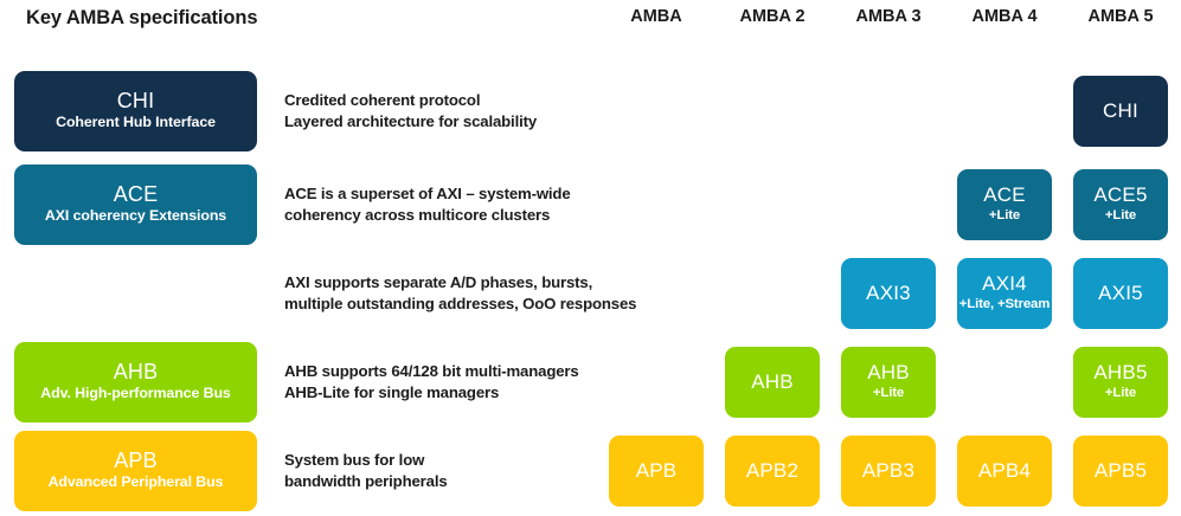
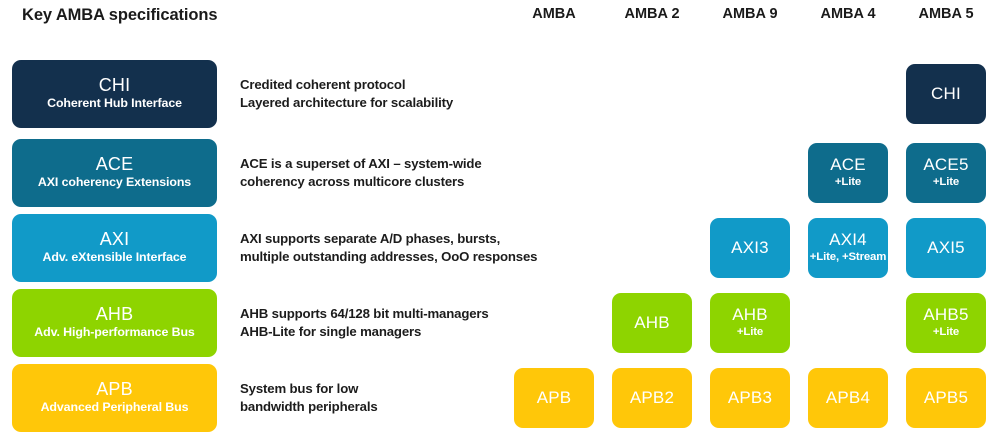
  Key AMBA specifications
  AMBA
  AMBA 2
- AMBA 3
+ AMBA 9
  AMBA 4
  AMBA 5
  CHI
  Coherent Hub Interface
  Credited coherent protocol
  Layered architecture for scalability
  CHI
  ACE
  AXI coherency Extensions
  ACE is a superset of AXI – system-wide
  coherency across multicore clusters
  ACE
  +Lite
  ACE5
  +Lite
+ AXI
+ Adv. eXtensible Interface
  AXI supports separate A/D phases, bursts,
  multiple outstanding addresses, OoO respo
  AXI3
  AXI4
  +Lite, +Stream
  AXI5
  AHB
  Adv. High-performance Bus
  AHB supports 64/128 bit multi-managers
  AHB-Lite for single managers
  AHB
  AHB
  +Lite
  AHB5
  +Lite
  APB
  Advanced Peripheral Bus
  System bus for low
  bandwidth peripherals
  APB
  APB2
  APB3
  APB4
  APB5
